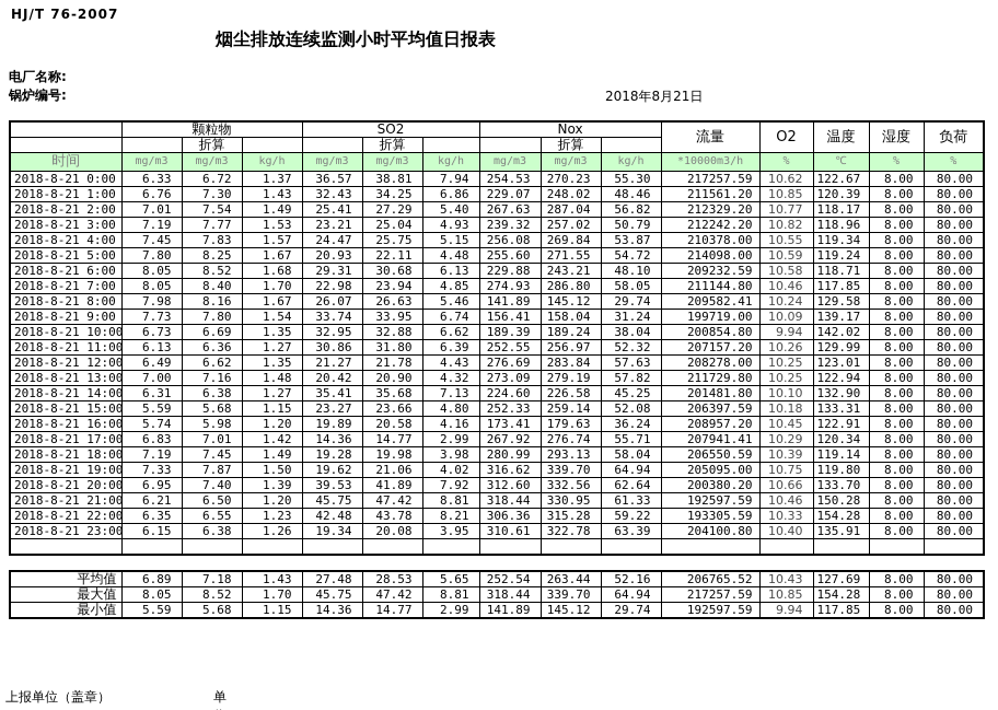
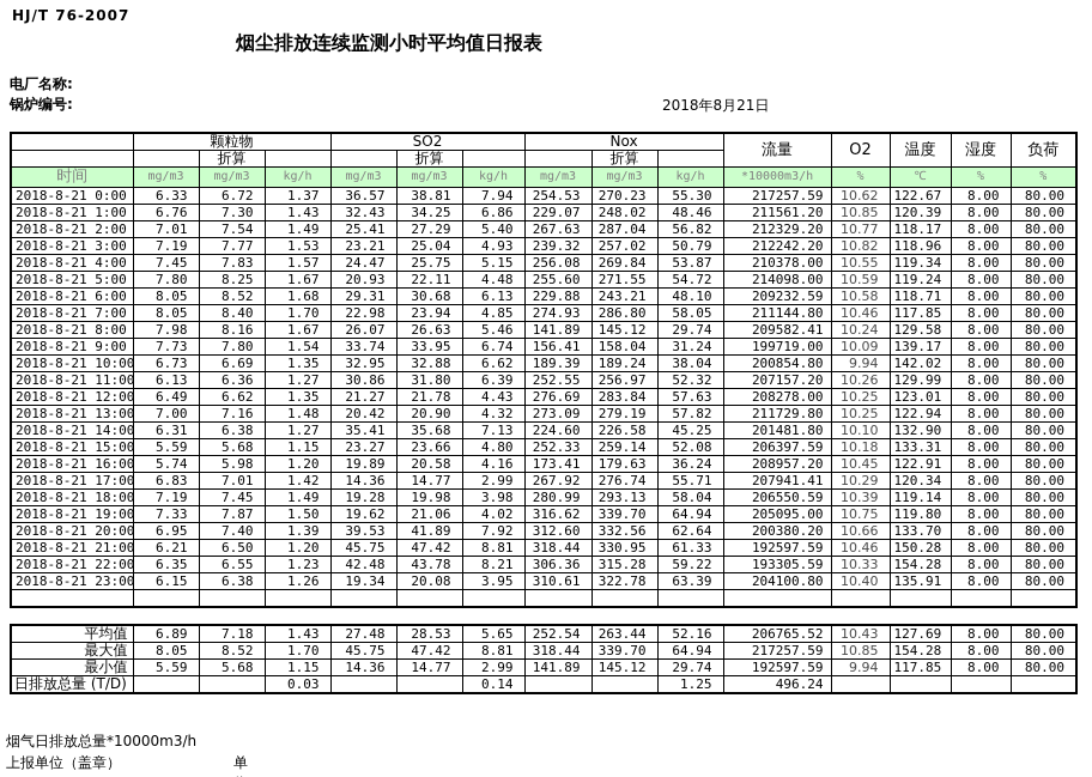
  HJ/T 76-2007
  烟尘排放连续监测小时平均值日报表
  电厂名称:
  锅炉编号:
  2018年8月21日
  	颗粒物	SO2	Nox	流量	O2	温度	湿度	负荷
  		折算			折算			折算
  时间	mg/m3	mg/m3	kg/h	mg/m3	mg/m3	kg/h	mg/m3	mg/m3	kg/h	*10000m3/h	%	℃	%	%
  2018-8-21 0:00	6.33	6.72	1.37	36.57	38.81	7.94	254.53	270.23	55.30	217257.59	10.62	122.67	8.00	80.00
  2018-8-21 1:00	6.76	7.30	1.43	32.43	34.25	6.86	229.07	248.02	48.46	211561.20	10.85	120.39	8.00	80.00
  2018-8-21 2:00	7.01	7.54	1.49	25.41	27.29	5.40	267.63	287.04	56.82	212329.20	10.77	118.17	8.00	80.00
  2018-8-21 3:00	7.19	7.77	1.53	23.21	25.04	4.93	239.32	257.02	50.79	212242.20	10.82	118.96	8.00	80.00
  2018-8-21 4:00	7.45	7.83	1.57	24.47	25.75	5.15	256.08	269.84	53.87	210378.00	10.55	119.34	8.00	80.00
  2018-8-21 5:00	7.80	8.25	1.67	20.93	22.11	4.48	255.60	271.55	54.72	214098.00	10.59	119.24	8.00	80.00
  2018-8-21 6:00	8.05	8.52	1.68	29.31	30.68	6.13	229.88	243.21	48.10	209232.59	10.58	118.71	8.00	80.00
  2018-8-21 7:00	8.05	8.40	1.70	22.98	23.94	4.85	274.93	286.80	58.05	211144.80	10.46	117.85	8.00	80.00
  2018-8-21 8:00	7.98	8.16	1.67	26.07	26.63	5.46	141.89	145.12	29.74	209582.41	10.24	129.58	8.00	80.00
  2018-8-21 9:00	7.73	7.80	1.54	33.74	33.95	6.74	156.41	158.04	31.24	199719.00	10.09	139.17	8.00	80.00
  2018-8-21 10:00	6.73	6.69	1.35	32.95	32.88	6.62	189.39	189.24	38.04	200854.80	9.94	142.02	8.00	80.00
  2018-8-21 11:00	6.13	6.36	1.27	30.86	31.80	6.39	252.55	256.97	52.32	207157.20	10.26	129.99	8.00	80.00
  2018-8-21 12:00	6.49	6.62	1.35	21.27	21.78	4.43	276.69	283.84	57.63	208278.00	10.25	123.01	8.00	80.00
  2018-8-21 13:00	7.00	7.16	1.48	20.42	20.90	4.32	273.09	279.19	57.82	211729.80	10.25	122.94	8.00	80.00
  2018-8-21 14:00	6.31	6.38	1.27	35.41	35.68	7.13	224.60	226.58	45.25	201481.80	10.10	132.90	8.00	80.00
  2018-8-21 15:00	5.59	5.68	1.15	23.27	23.66	4.80	252.33	259.14	52.08	206397.59	10.18	133.31	8.00	80.00
  2018-8-21 16:00	5.74	5.98	1.20	19.89	20.58	4.16	173.41	179.63	36.24	208957.20	10.45	122.91	8.00	80.00
  2018-8-21 17:00	6.83	7.01	1.42	14.36	14.77	2.99	267.92	276.74	55.71	207941.41	10.29	120.34	8.00	80.00
  2018-8-21 18:00	7.19	7.45	1.49	19.28	19.98	3.98	280.99	293.13	58.04	206550.59	10.39	119.14	8.00	80.00
  2018-8-21 19:00	7.33	7.87	1.50	19.62	21.06	4.02	316.62	339.70	64.94	205095.00	10.75	119.80	8.00	80.00
  2018-8-21 20:00	6.95	7.40	1.39	39.53	41.89	7.92	312.60	332.56	62.64	200380.20	10.66	133.70	8.00	80.00
  2018-8-21 21:00	6.21	6.50	1.20	45.75	47.42	8.81	318.44	330.95	61.33	192597.59	10.46	150.28	8.00	80.00
  2018-8-21 22:00	6.35	6.55	1.23	42.48	43.78	8.21	306.36	315.28	59.22	193305.59	10.33	154.28	8.00	80.00
  2018-8-21 23:00	6.15	6.38	1.26	19.34	20.08	3.95	310.61	322.78	63.39	204100.80	10.40	135.91	8.00	80.00
  平均值	6.89	7.18	1.43	27.48	28.53	5.65	252.54	263.44	52.16	206765.52	10.43	127.69	8.00	80.00
  最大值	8.05	8.52	1.70	45.75	47.42	8.81	318.44	339.70	64.94	217257.59	10.85	154.28	8.00	80.00
  最小值	5.59	5.68	1.15	14.36	14.77	2.99	141.89	145.12	29.74	192597.59	9.94	117.85	8.00	80.00
+ 日排放总量 (T/D)			0.03			0.14			1.25	496.24
+ 烟气日排放总量*10000m3/h
  上报单位（盖章）
